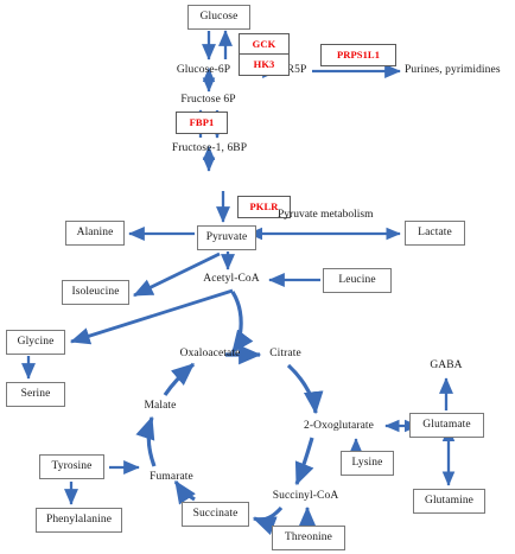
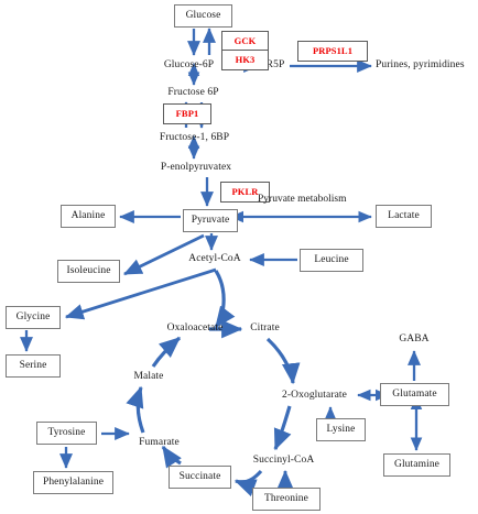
  Glucose
  Glucose-6P
  R5P
  Purines, pyrimidines
  Fructose 6P
  Fructose-1, 6BP
+ P-enolpyruvatex
  Pyruvate
  Alanine
  Lactate
  Acetyl-CoA
  Leucine
  Isoleucine
  Glycine
  Serine
  Oxaloacetate
  Citrate
  Malate
  2-Oxoglutarate
  Glutamate
  GABA
  Glutamine
  Lysine
  Fumarate
  Succinate
  Succinyl-CoA
  Threonine
  Tyrosine
  Phenylalanine
  GCK
  HK3
  PRPS1L1
  FBP1
  PKLR
  Pyruvate metabolism
